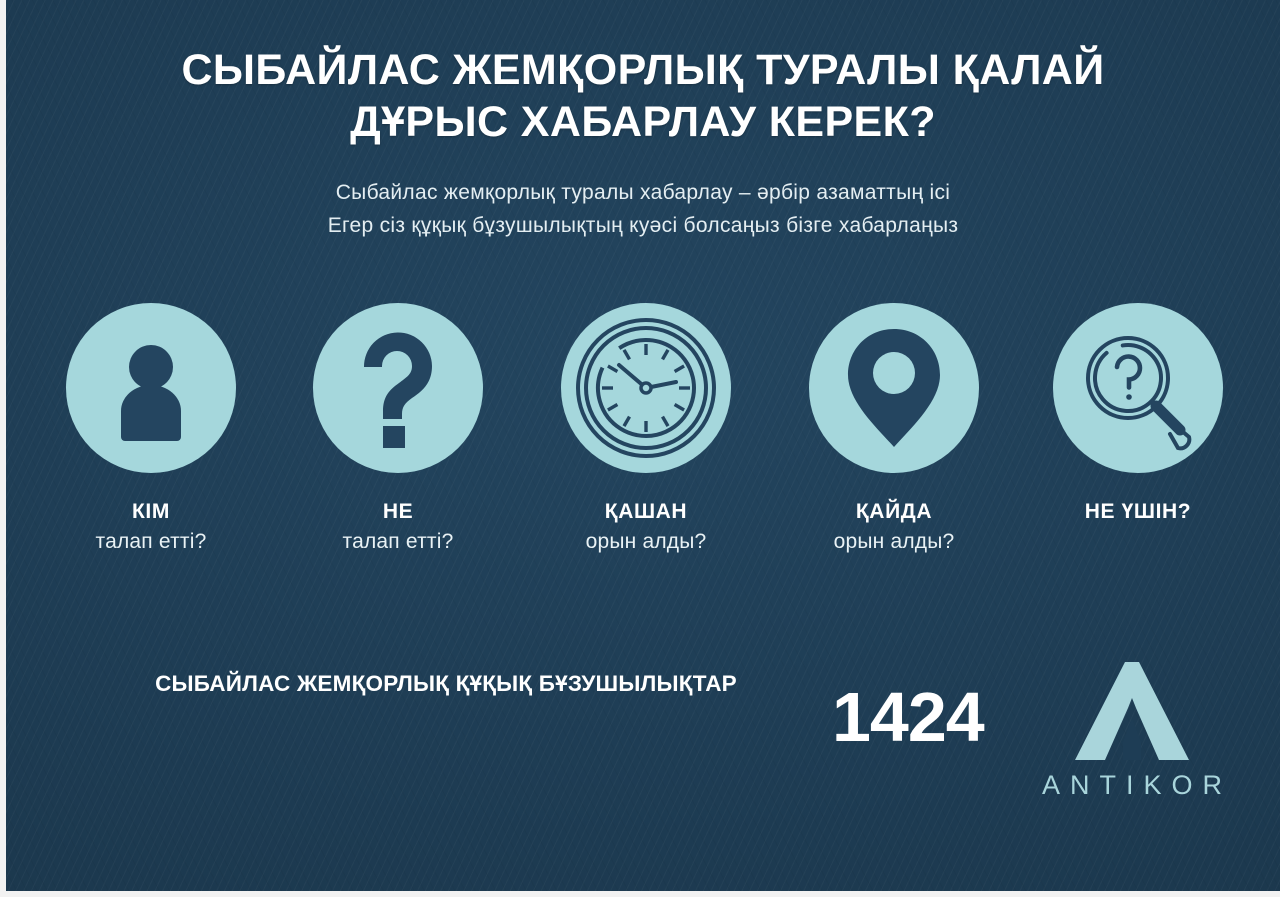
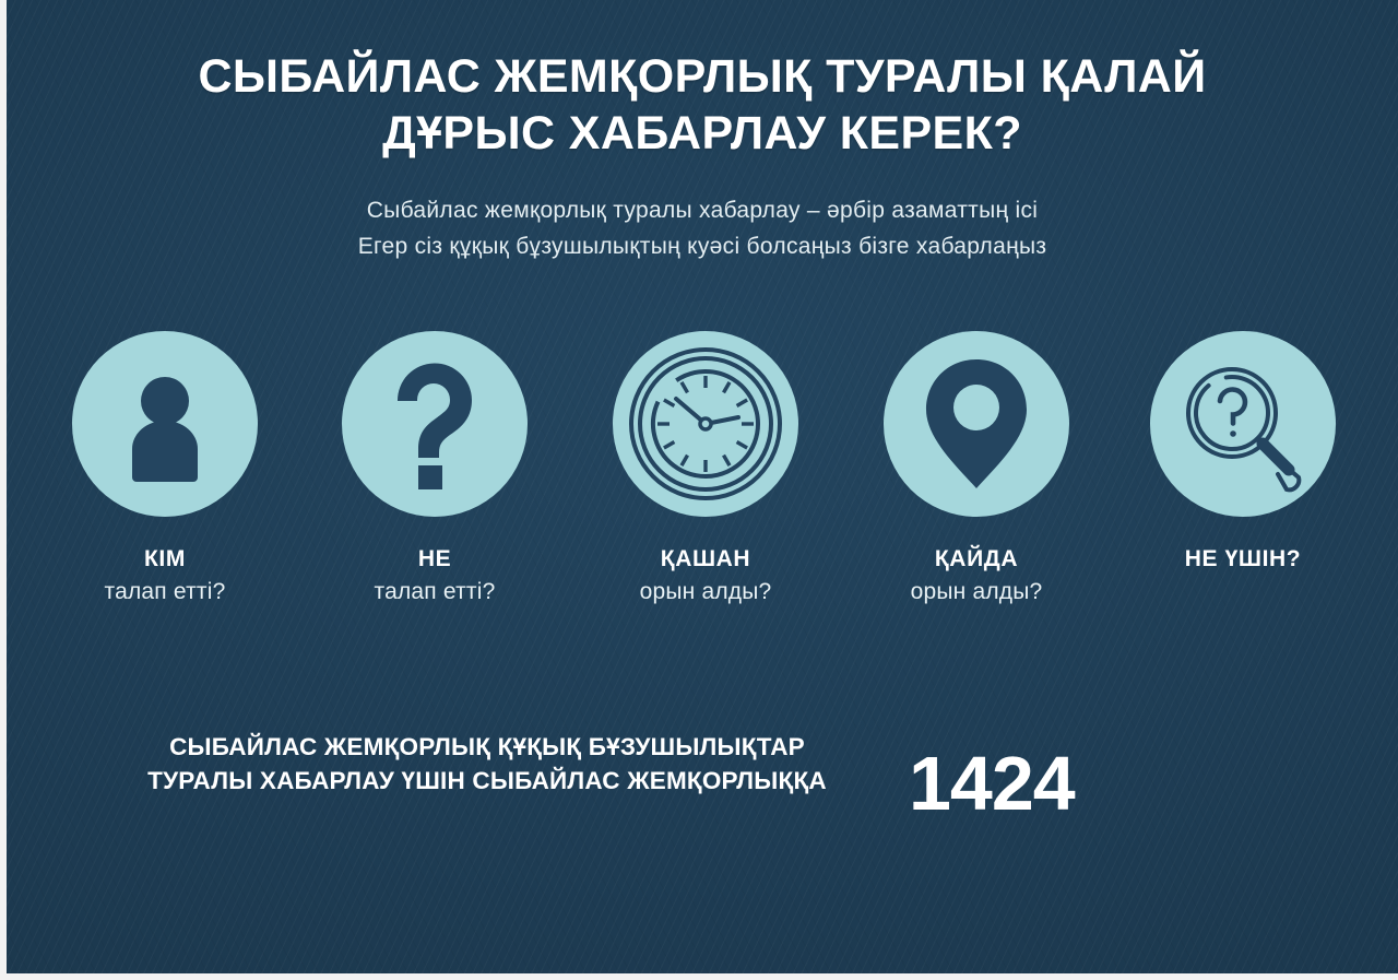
  СЫБАЙЛАС ЖЕМҚОРЛЫҚ ТУРАЛЫ ҚАЛАЙ
  ДҰРЫС ХАБАРЛАУ КЕРЕК?
  Сыбайлас жемқорлық туралы хабарлау – әрбір азаматтың ісі
  Егер сіз құқық бұзушылықтың куәсі болсаңыз бізге хабарлаңыз
  КІМ
  талап етті?
  НЕ
  талап етті?
  ҚАШАН
  орын алды?
  ҚАЙДА
  орын алды?
  НЕ ҮШІН?
  СЫБАЙЛАС ЖЕМҚОРЛЫҚ ҚҰҚЫҚ БҰЗУШЫЛЫҚТАР
+ ТУРАЛЫ ХАБАРЛАУ ҮШІН СЫБАЙЛАС ЖЕМҚОРЛЫҚҚА
  1424
- ANTIKOR
